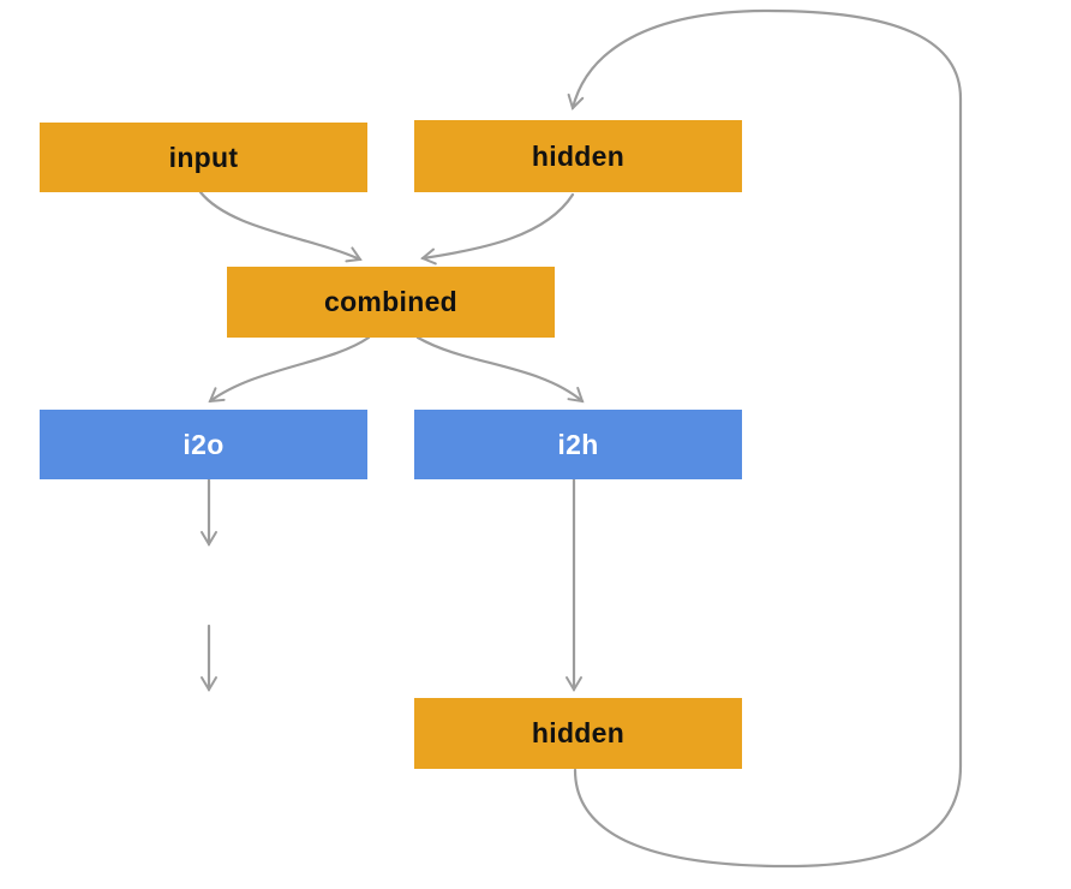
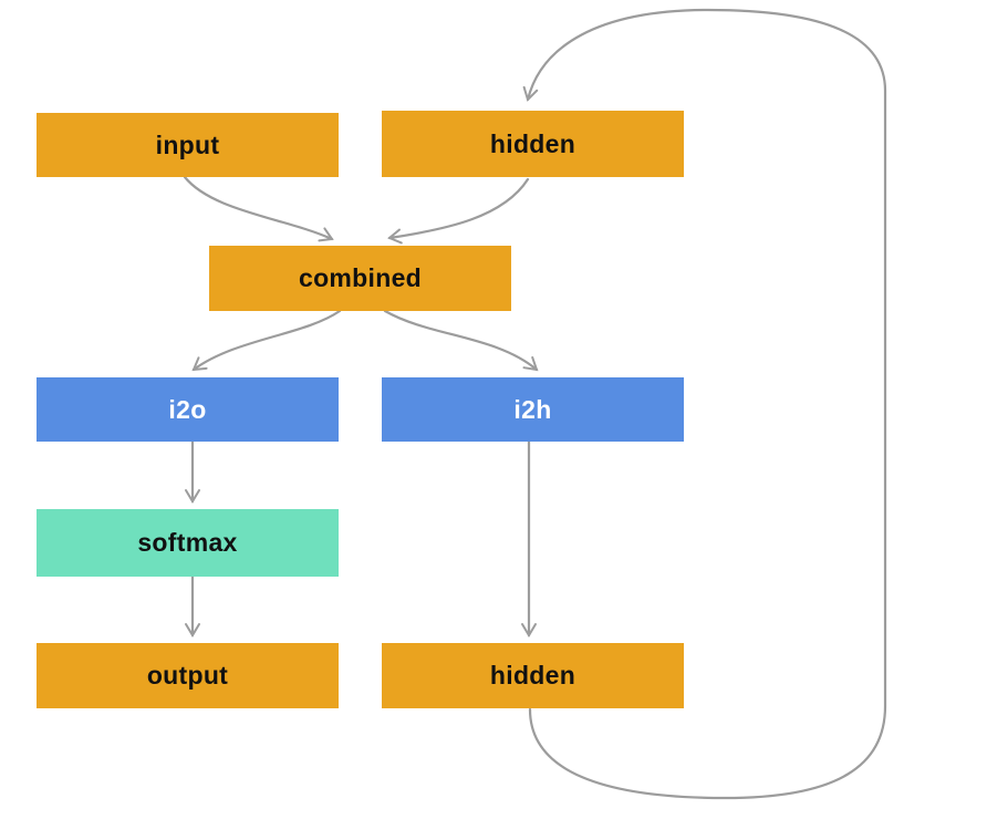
  input
  hidden
  combined
  i2o
  i2h
+ softmax
+ output
  hidden
